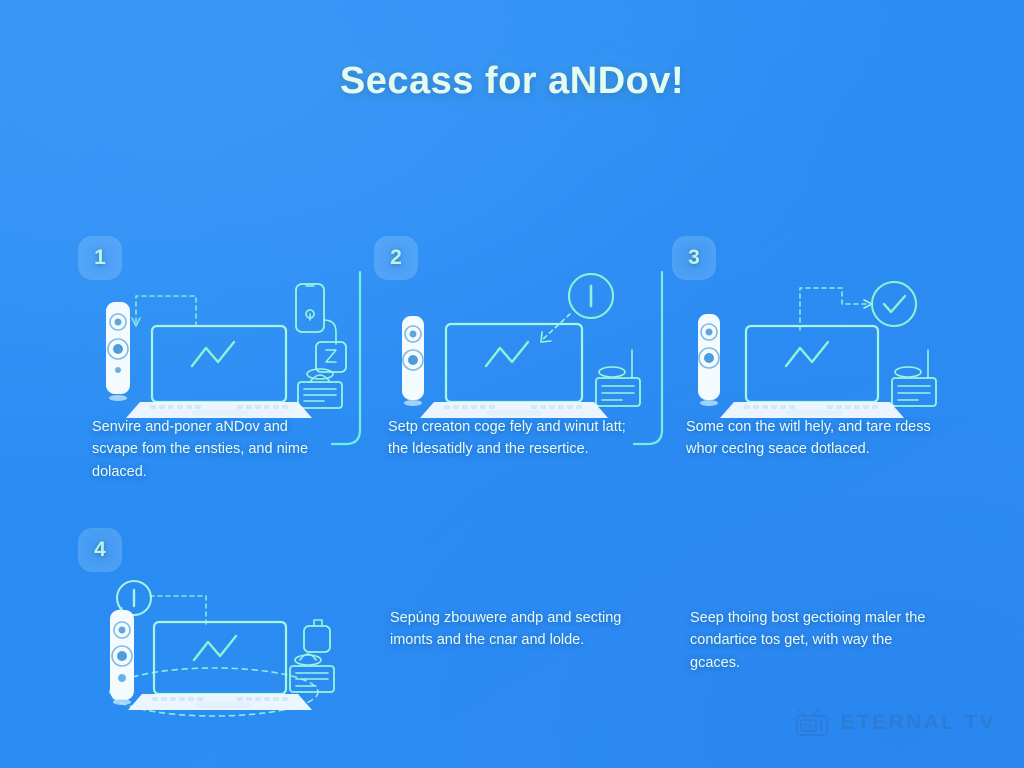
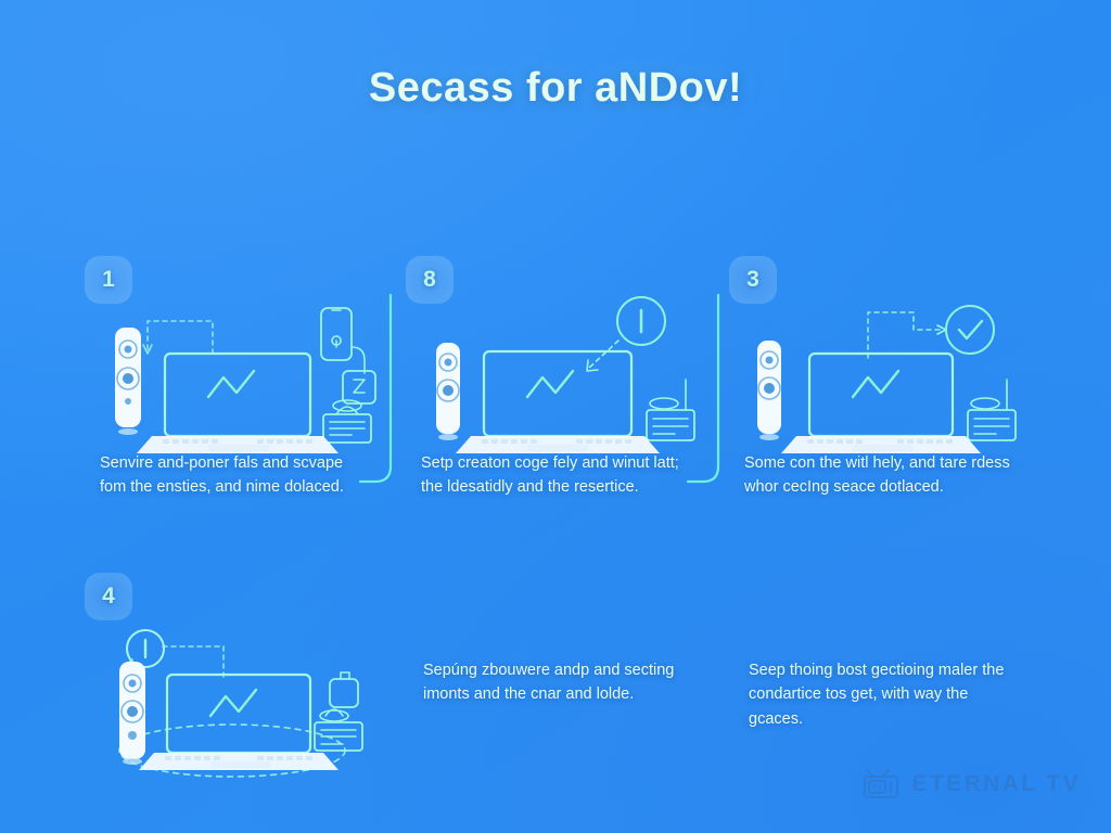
  Secass for aNDov!
  1
- Senvire and-poner aNDov and scvape fom the ensties, and nime dolaced.
+ Senvire and-poner fals and scvape fom the ensties, and nime dolaced.
- 2
+ 8
  Setp creaton coge fely and winut latt; the ldesatidly and the resertice.
  3
  Some con the witl hely, and tare rdess whor cecIng seace dotlaced.
  4
  Sepúng zbouwere andp and secting imonts and the cnar and lolde.
  Seep thoing bost gectioing maler the condartice tos get, with way the gcaces.
  TV
  ETERNAL TV
